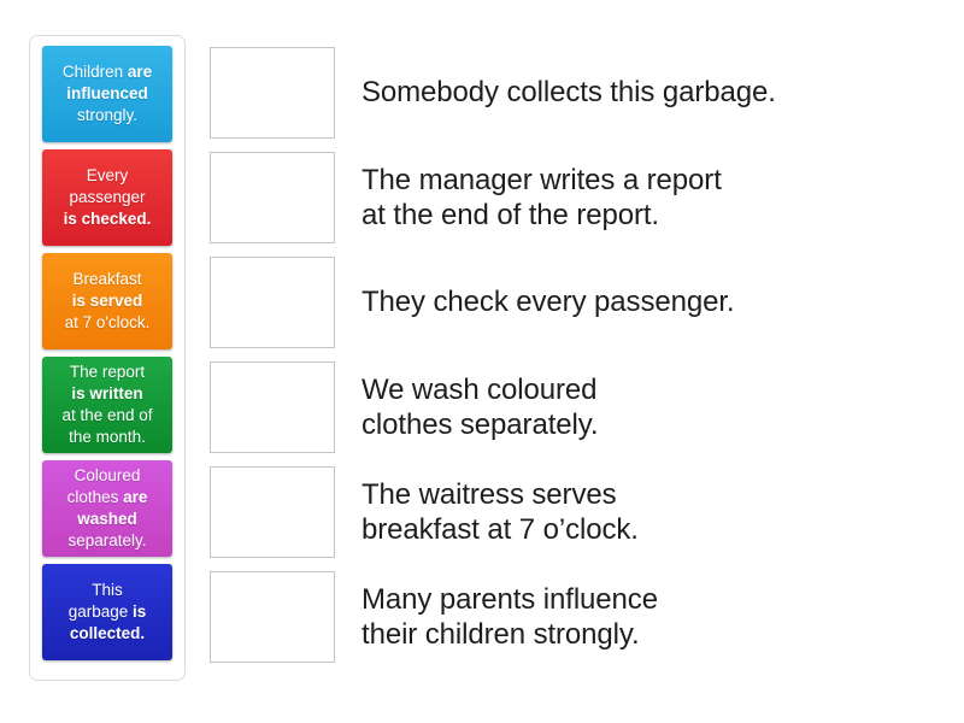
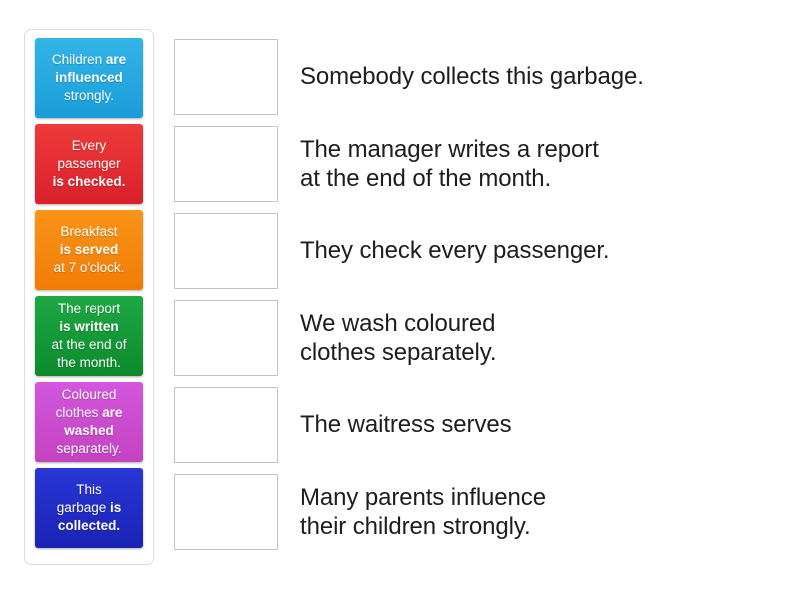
  Children are
  influenced
  strongly.
  Every
  passenger
  is checked.
  Breakfast
  is served
  at 7 o'clock.
  The report
  is written
  at the end of
  the month.
  Coloured
  clothes are
  washed
  separately.
  This
  garbage is
  collected.
  Somebody collects this garbage.
  The manager writes a report
- at the end of the report.
+ at the end of the month.
  They check every passenger.
  We wash coloured
  clothes separately.
  The waitress serves
- breakfast at 7 o’clock.
  Many parents influence
  their children strongly.
